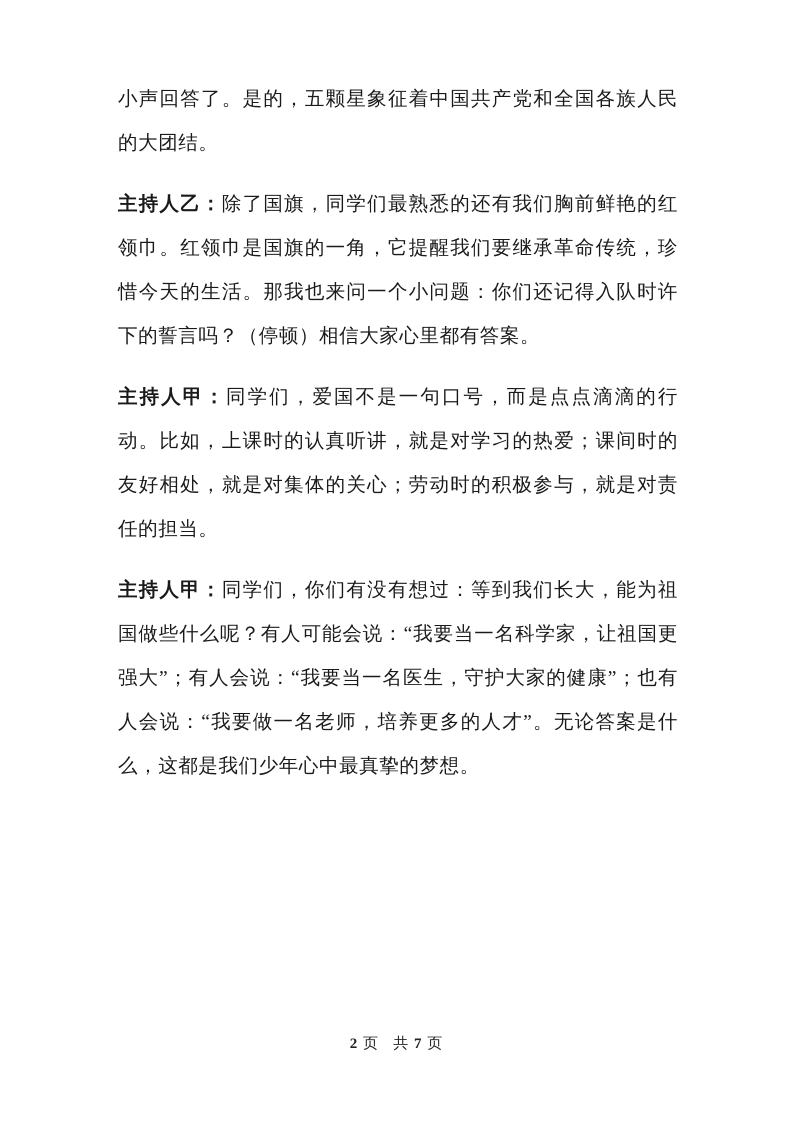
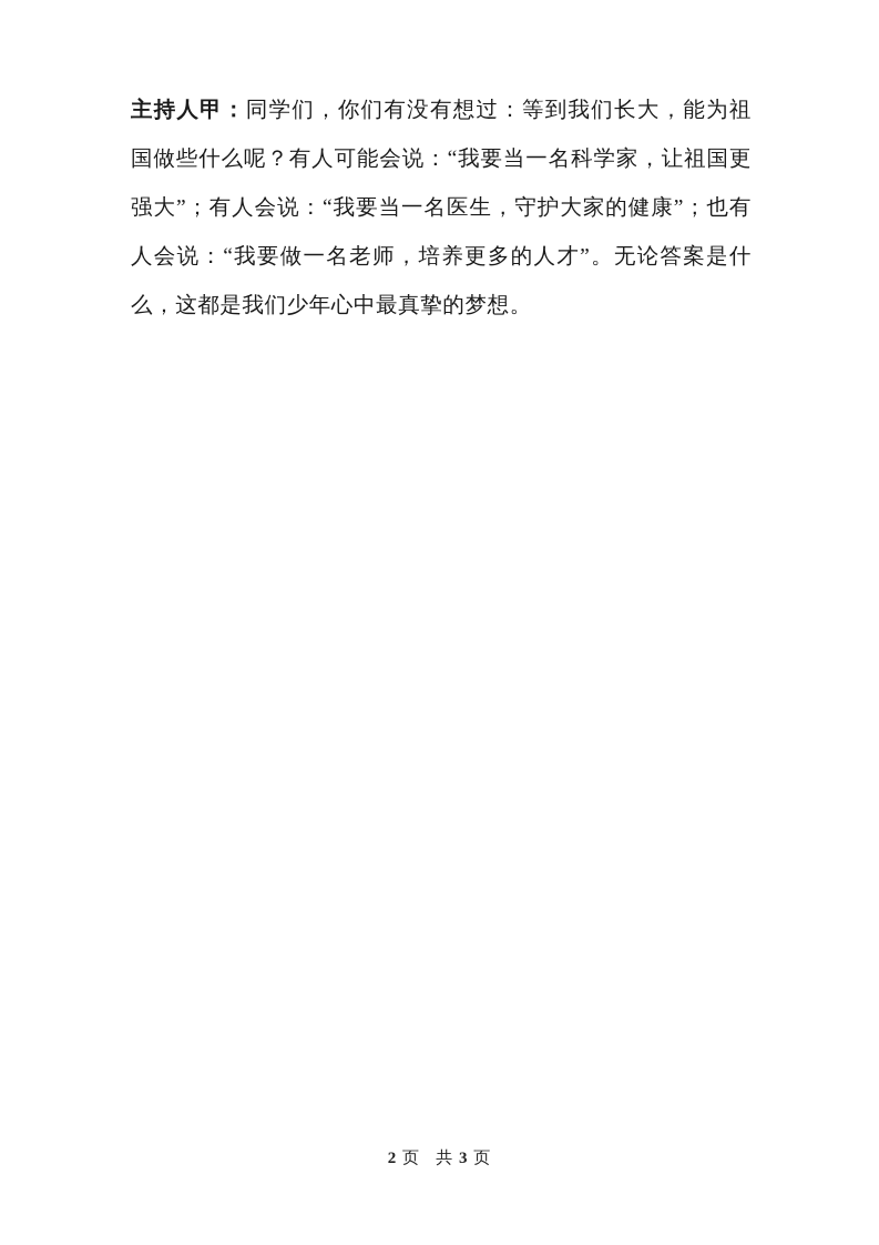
- 小声回答了。是的，五颗星象征着中国共产党和全国各族人民的大团结。
- 主持人乙：除了国旗，同学们最熟悉的还有我们胸前鲜艳的红领巾。红领巾是国旗的一角，它提醒我们要继承革命传统，珍惜今天的生活。那我也来问一个小问题：你们还记得入队时许下的誓言吗？（停顿）相信大家心里都有答案。
- 主持人甲：同学们，爱国不是一句口号，而是点点滴滴的行动。比如，上课时的认真听讲，就是对学习的热爱；课间时的友好相处，就是对集体的关心；劳动时的积极参与，就是对责任的担当。
  主持人甲：同学们，你们有没有想过：等到我们长大，能为祖国做些什么呢？有人可能会说：“我要当一名科学家，让祖国更强大”；有人会说：“我要当一名医生，守护大家的健康”；也有人会说：“我要做一名老师，培养更多的人才”。无论答案是什么，这都是我们少年心中最真挚的梦想。
- 2 页 共 7 页
+ 2 页 共 3 页
